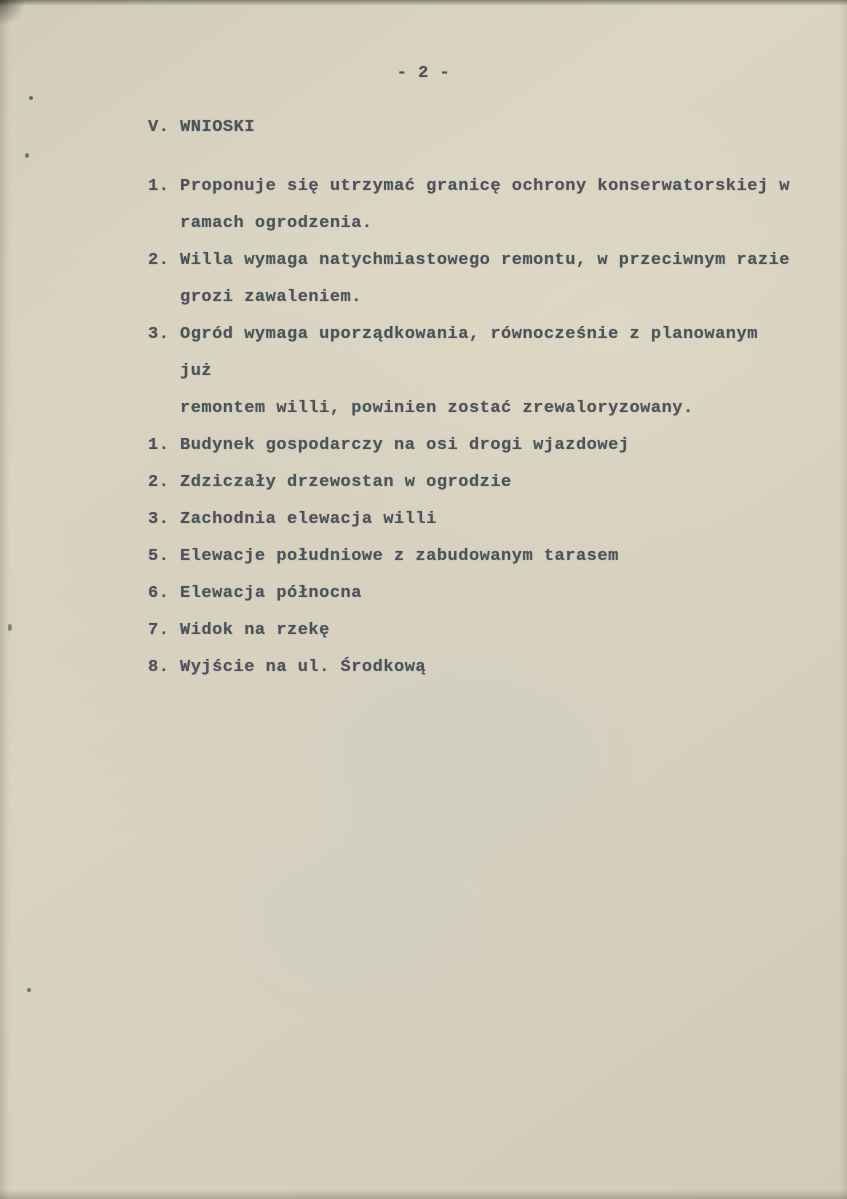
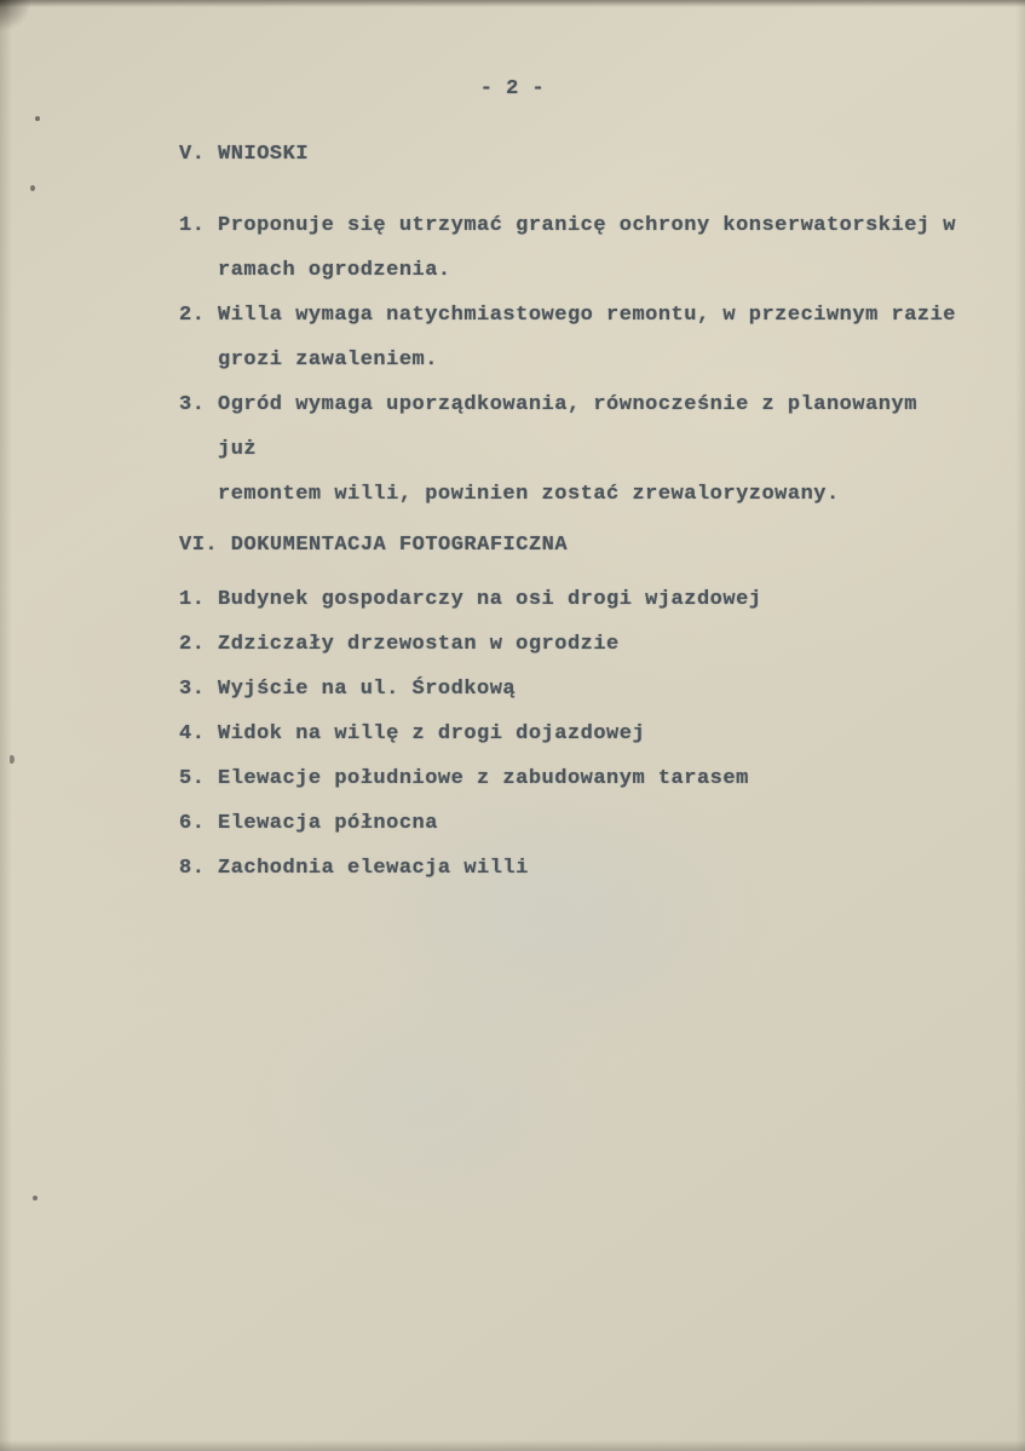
  - 2 -
  V. WNIOSKI
  1.
  Proponuje się utrzymać granicę ochrony konserwatorskiej w
  ramach ogrodzenia.
  2.
  Willa wymaga natychmiastowego remontu, w przeciwnym razie
  grozi zawaleniem.
  3.
  Ogród wymaga uporządkowania, równocześnie z planowanym już
  remontem willi, powinien zostać zrewaloryzowany.
+ VI. DOKUMENTACJA FOTOGRAFICZNA
  1.
  Budynek gospodarczy na osi drogi wjazdowej
  2.
  Zdziczały drzewostan w ogrodzie
  3.
- Zachodnia elewacja willi
+ Wyjście na ul. Środkową
+ 4.
+ Widok na willę z drogi dojazdowej
  5.
  Elewacje południowe z zabudowanym tarasem
  6.
  Elewacja północna
- 7.
- Widok na rzekę
  8.
- Wyjście na ul. Środkową
+ Zachodnia elewacja willi
